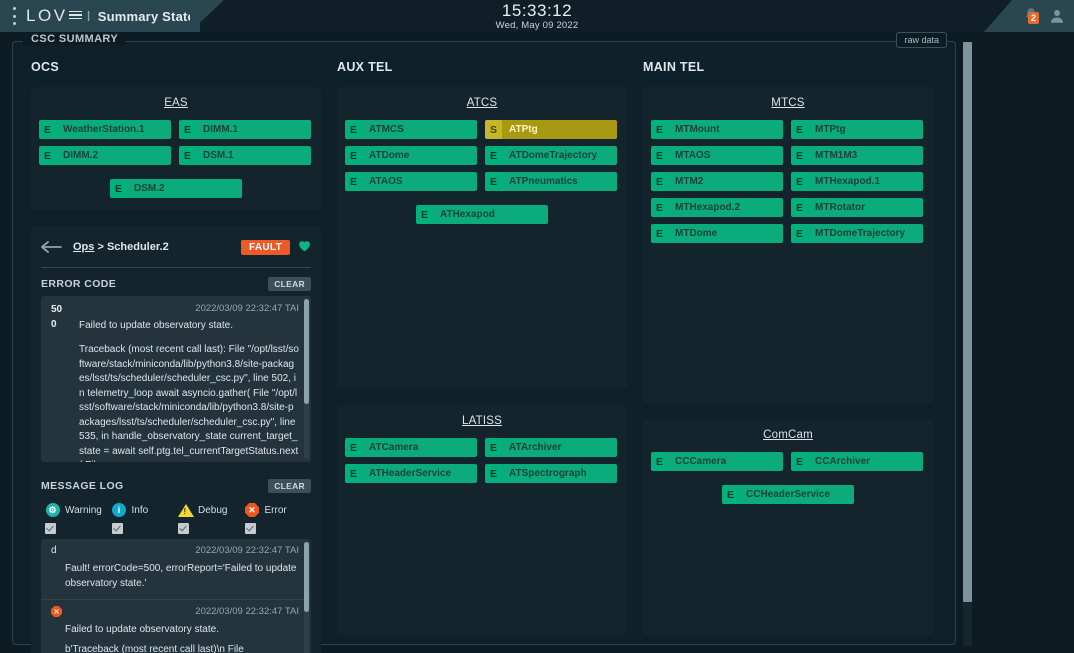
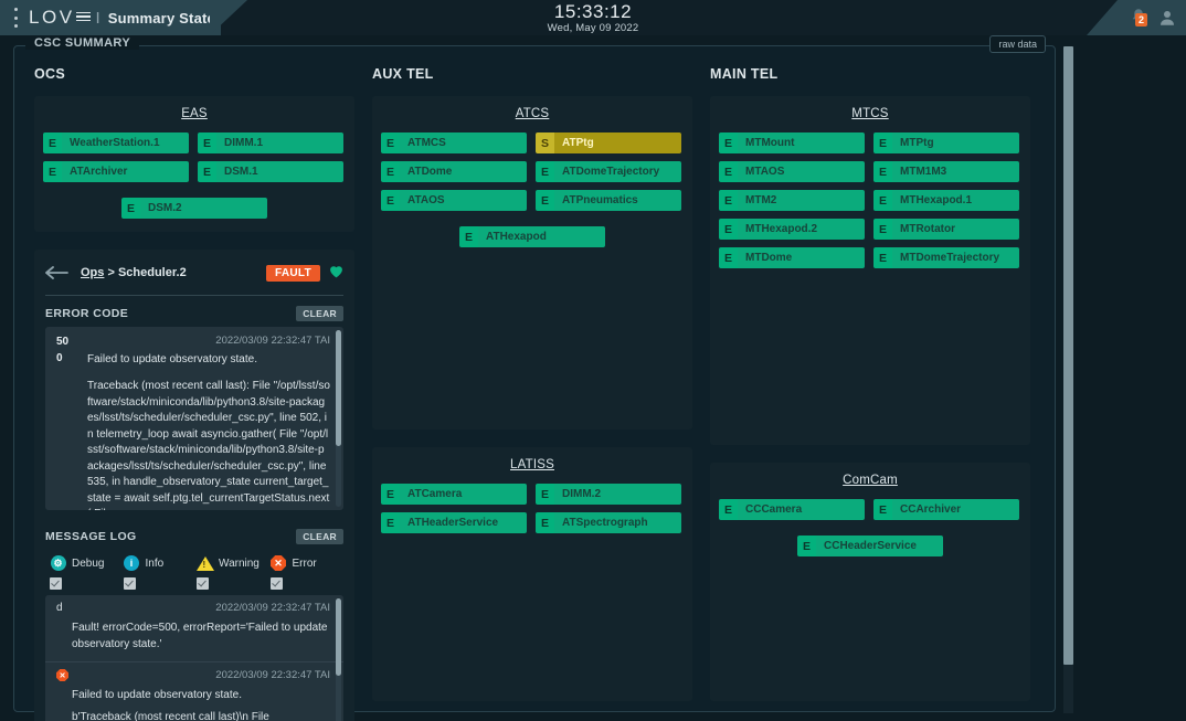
  LOV
  I
  Summary Stat
  15:33:12
  Wed, May 09 2022
  2
  CSC SUMMARY
  raw data
  OCS
  EAS
  E
  WeatherStation.1
  E
  DIMM.1
  E
- DIMM.2
+ ATArchiver
  E
  DSM.1
  E
  DSM.2
  Ops > Scheduler.2
  FAULT
  ERROR CODE
  CLEAR
  50
  0
  2022/03/09 22:32:47 TAI
  Failed to update observatory state.
  Traceback (most recent call last): File "/opt/lsst/software/stack/miniconda/lib/python3.8/site-packages/lsst/ts/scheduler/scheduler_csc.py", line 502, in telemetry_loop await asyncio.gather( File "/opt/lsst/software/stack/miniconda/lib/python3.8/site-packages/lsst/ts/scheduler/scheduler_csc.py", line 535, in handle_observatory_state current_target_state = await self.ptg.tel_currentTargetStatus.next
  MESSAGE LOG
  CLEAR
  ⚙
- Warning
+ Debug
  i
  Info
- Debug
+ Warning
  ✕
  Error
  d
  2022/03/09 22:32:47 TAI
  Fault! errorCode=500, errorReport='Failed to update observatory state.'
  2022/03/09 22:32:47 TAI
  Failed to update observatory state.
  b'Traceback (most recent call last)\n File
  AUX TEL
  ATCS
  E
  ATMCS
  S
  ATPtg
  E
  ATDome
  E
  ATDomeTrajectory
  E
  ATAOS
  E
  ATPneumatics
  E
  ATHexapod
  LATISS
  E
  ATCamera
  E
- ATArchiver
+ DIMM.2
  E
  ATHeaderService
  E
  ATSpectrograph
  MAIN TEL
  MTCS
  E
  MTMount
  E
  MTPtg
  E
  MTAOS
  E
  MTM1M3
  E
  MTM2
  E
  MTHexapod.1
  E
  MTHexapod.2
  E
  MTRotator
  E
  MTDome
  E
  MTDomeTrajectory
  ComCam
  E
  CCCamera
  E
  CCArchiver
  E
  CCHeaderService
